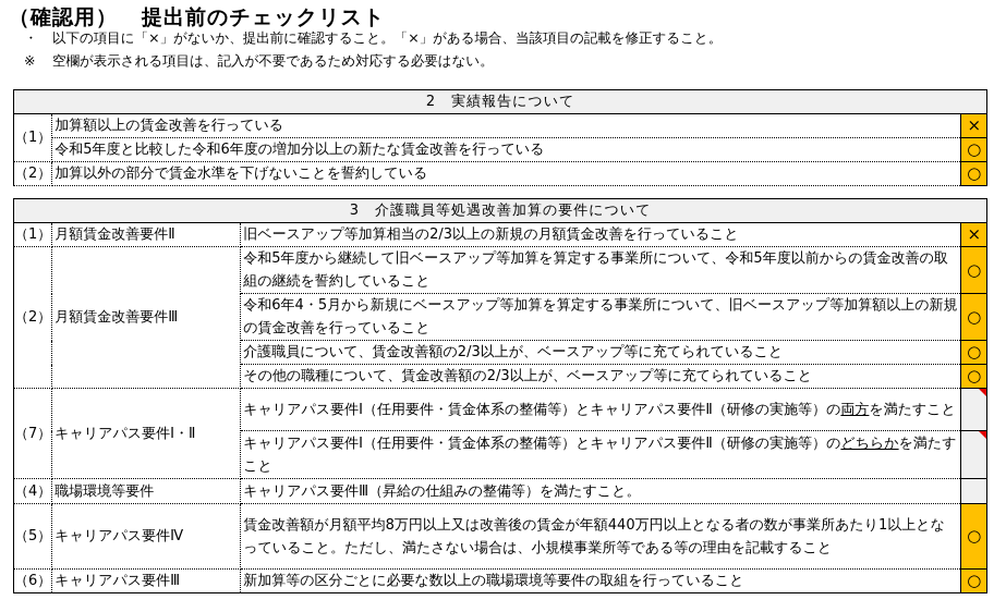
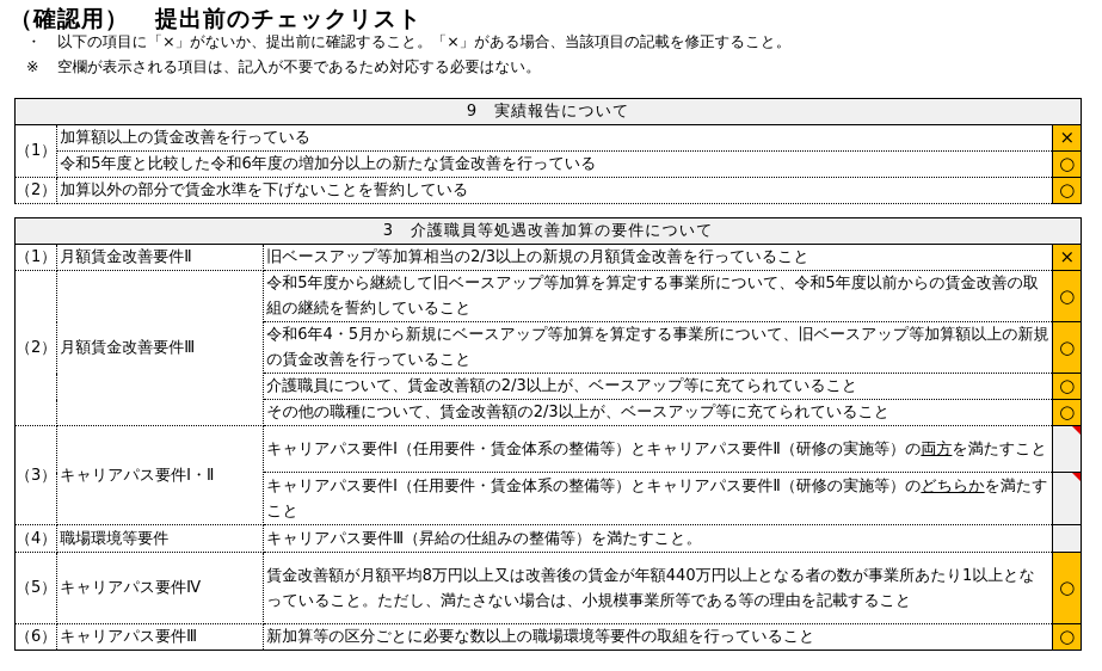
  （確認用） 提出前のチェックリスト
  ・ 以下の項目に「×」がないか、提出前に確認すること。「×」がある場合、当該項目の記載を修正すること。
  ※ 空欄が表示される項目は、記入が不要であるため対応する必要はない。
- 2 実績報告について
+ 9 実績報告について
  （1）	加算額以上の賃金改善を行っている	×
  令和5年度と比較した令和6年度の増加分以上の新たな賃金改善を行っている	○
  （2）	加算以外の部分で賃金水準を下げないことを誓約している	○
  3 介護職員等処遇改善加算の要件について
  （1）	月額賃金改善要件Ⅱ	旧ベースアップ等加算相当の2/3以上の新規の月額賃金改善を行っていること	×
  （2）	月額賃金改善要件Ⅲ	令和5年度から継続して旧ベースアップ等加算を算定する事業所について、令和5年度以前からの賃金改善の取組の継続を誓約していること	○
  令和6年4・5月から新規にベースアップ等加算を算定する事業所について、旧ベースアップ等加算額以上の新規の賃金改善を行っていること	○
  介護職員について、賃金改善額の2/3以上が、ベースアップ等に充てられていること	○
  その他の職種について、賃金改善額の2/3以上が、ベースアップ等に充てられていること	○
- （7）	キャリアパス要件Ⅰ・Ⅱ	キャリアパス要件Ⅰ（任用要件・賃金体系の整備等）とキャリアパス要件Ⅱ（研修の実施等）の両方を満たすこと
+ （3）	キャリアパス要件Ⅰ・Ⅱ	キャリアパス要件Ⅰ（任用要件・賃金体系の整備等）とキャリアパス要件Ⅱ（研修の実施等）の両方を満たすこと
  キャリアパス要件Ⅰ（任用要件・賃金体系の整備等）とキャリアパス要件Ⅱ（研修の実施等）のどちらかを満たすこと
  （4）	職場環境等要件	キャリアパス要件Ⅲ（昇給の仕組みの整備等）を満たすこと。
  （5）	キャリアパス要件Ⅳ	賃金改善額が月額平均8万円以上又は改善後の賃金が年額440万円以上となる者の数が事業所あたり1以上となっていること。ただし、満たさない場合は、小規模事業所等である等の理由を記載すること	○
  （6）	キャリアパス要件Ⅲ	新加算等の区分ごとに必要な数以上の職場環境等要件の取組を行っていること	○
